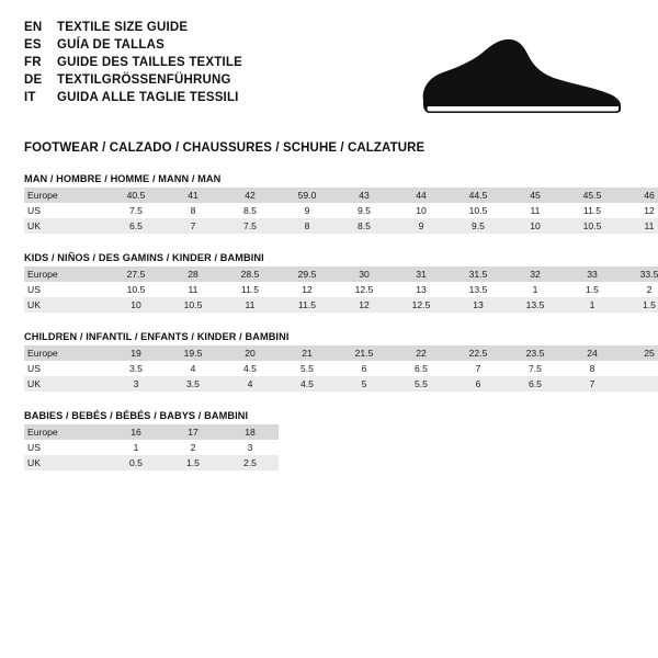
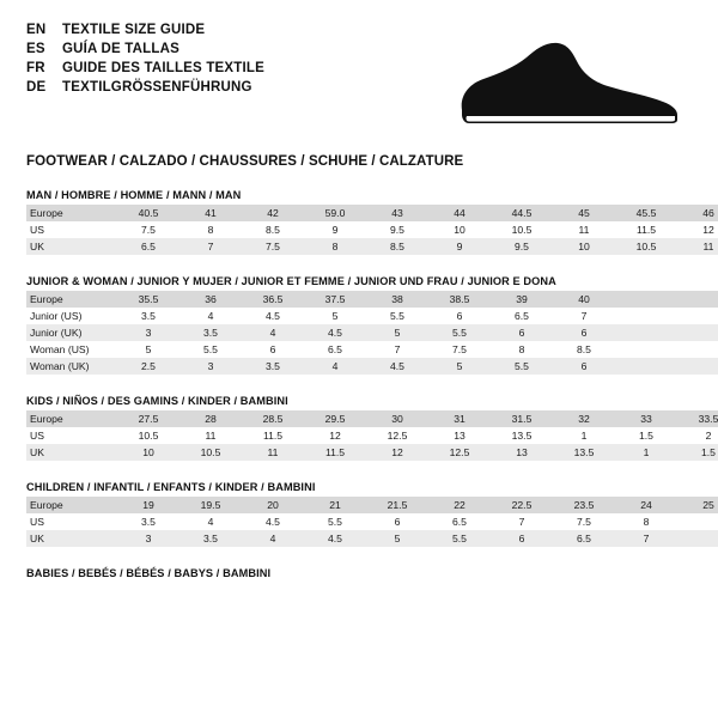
  EN
  TEXTILE SIZE GUIDE
  ES
  GUÍA DE TALLAS
  FR
  GUIDE DES TAILLES TEXTILE
  DE
  TEXTILGRÖSSENFÜHRUNG
- IT
- GUIDA ALLE TAGLIE TESSILI
  FOOTWEAR / CALZADO / CHAUSSURES / SCHUHE / CALZATURE
  MAN / HOMBRE / HOMME / MANN / MAN
  Europe	40.5	41	42	59.0	43	44	44.5	45	45.5	46
  US	7.5	8	8.5	9	9.5	10	10.5	11	11.5	12
  UK	6.5	7	7.5	8	8.5	9	9.5	10	10.5	11
+ JUNIOR & WOMAN / JUNIOR Y MUJER / JUNIOR ET FEMME / JUNIOR UND FRAU / JUNIOR E DONA
+ Europe	35.5	36	36.5	37.5	38	38.5	39	40
+ Junior (US)	3.5	4	4.5	5	5.5	6	6.5	7
+ Junior (UK)	3	3.5	4	4.5	5	5.5	6	6
+ Woman (US)	5	5.5	6	6.5	7	7.5	8	8.5
+ Woman (UK)	2.5	3	3.5	4	4.5	5	5.5	6
  KIDS / NIÑOS / DES GAMINS / KINDER / BAMBINI
  Europe	27.5	28	28.5	29.5	30	31	31.5	32	33	33.5
  US	10.5	11	11.5	12	12.5	13	13.5	1	1.5	2
  UK	10	10.5	11	11.5	12	12.5	13	13.5	1	1.5
  CHILDREN / INFANTIL / ENFANTS / KINDER / BAMBINI
  Europe	19	19.5	20	21	21.5	22	22.5	23.5	24	25
  US	3.5	4	4.5	5.5	6	6.5	7	7.5	8
  UK	3	3.5	4	4.5	5	5.5	6	6.5	7
  BABIES / BEBÉS / BÉBÉS / BABYS / BAMBINI
- Europe	16	17	18
- US	1	2	3
- UK	0.5	1.5	2.5
